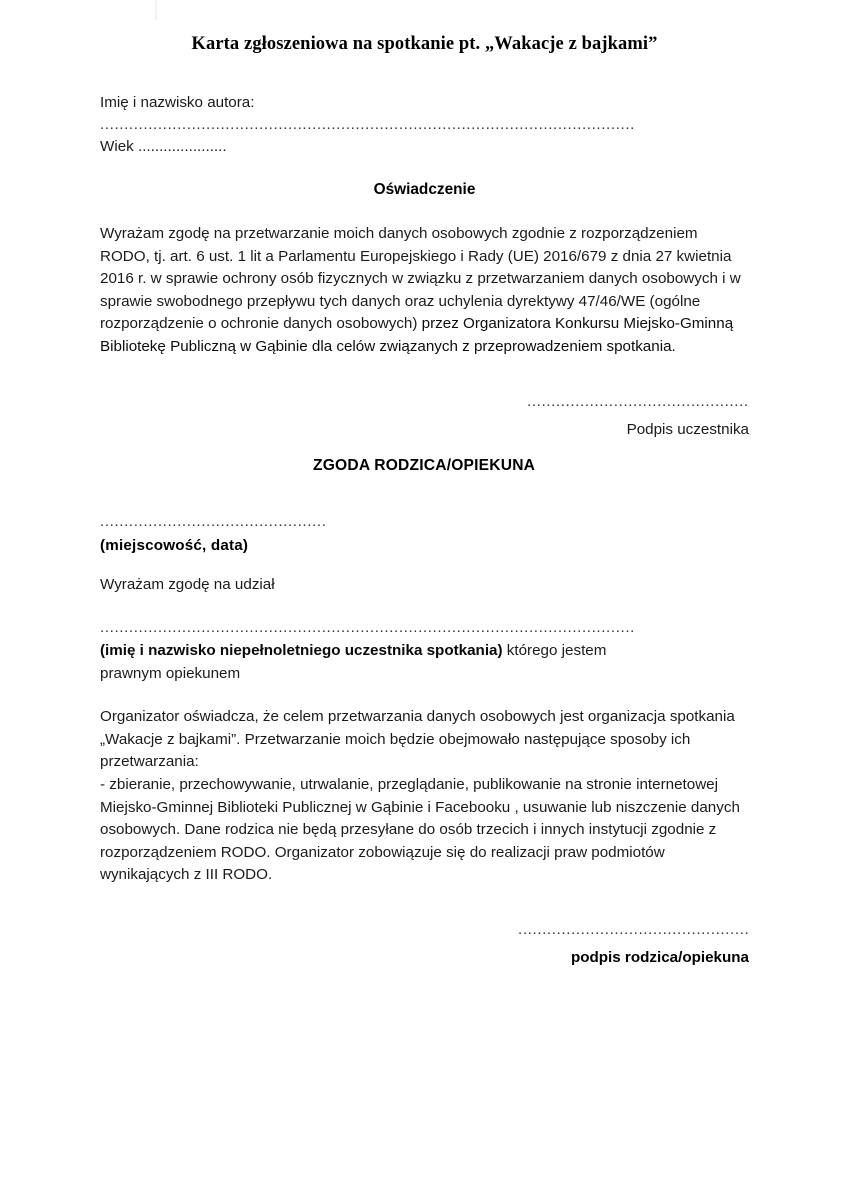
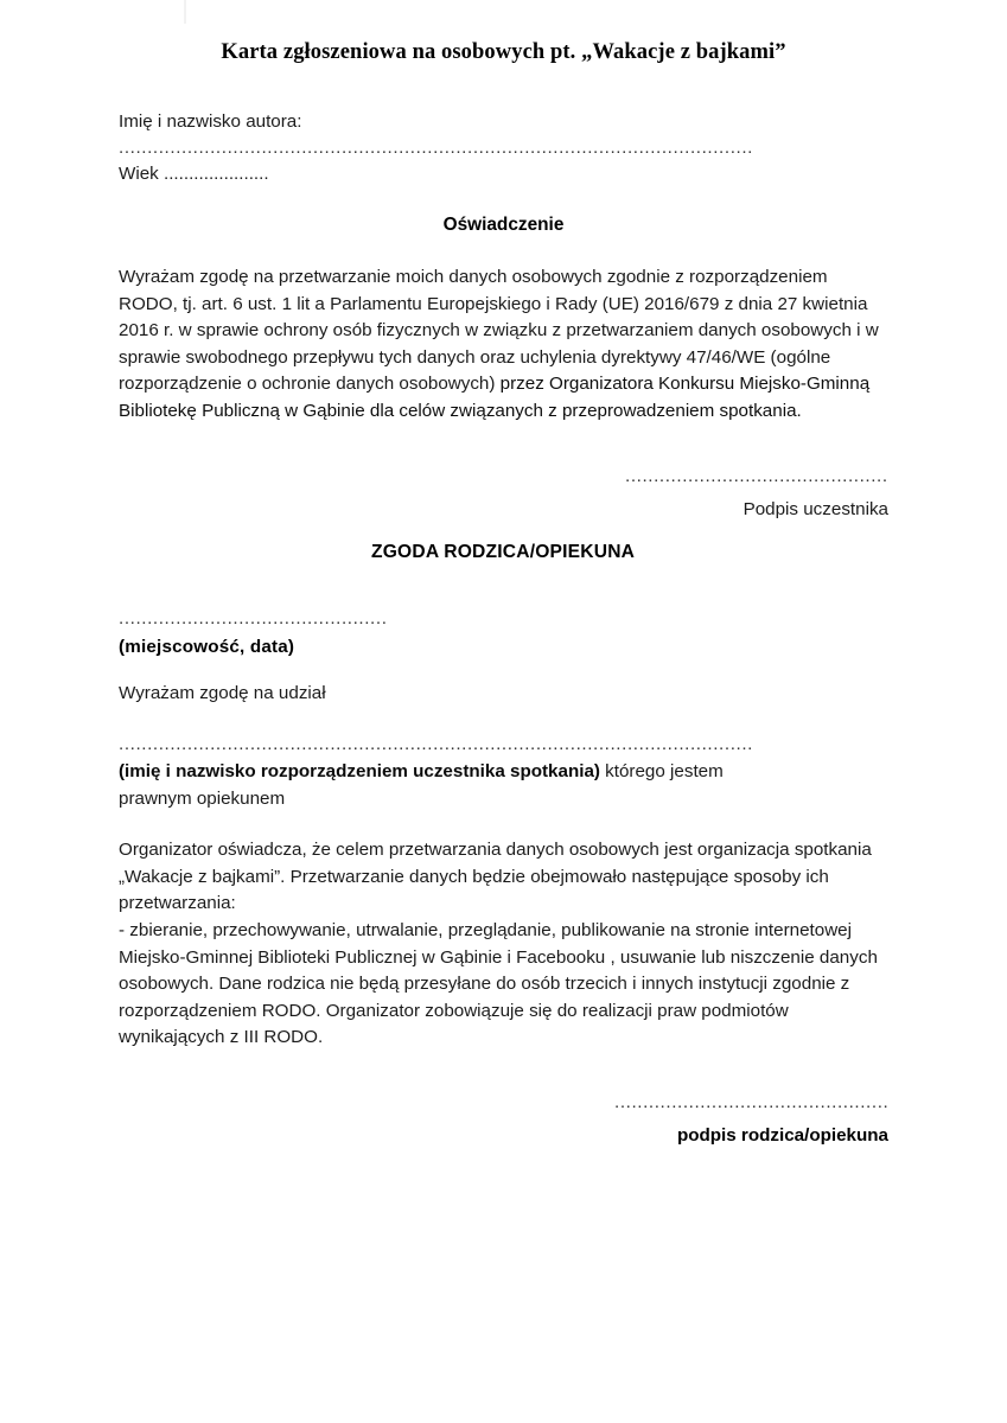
- Karta zgłoszeniowa na spotkanie pt. „Wakacje z bajkami”
+ Karta zgłoszeniowa na osobowych pt. „Wakacje z bajkami”
  Imię i nazwisko autora:
  ...............................................................................................................
  Wiek .....................
  Oświadczenie
  Wyrażam zgodę na przetwarzanie moich danych osobowych zgodnie z rozporządzeniem RODO, tj. art. 6 ust. 1 lit a Parlamentu Europejskiego i Rady (UE) 2016/679 z dnia 27 kwietnia 2016 r. w sprawie ochrony osób fizycznych w związku z przetwarzaniem danych osobowych i w sprawie swobodnego przepływu tych danych oraz uchylenia dyrektywy 47/46/WE (ogólne rozporządzenie o ochronie danych osobowych) przez Organizatora Konkursu Miejsko-Gminną Bibliotekę Publiczną w Gąbinie dla celów związanych z przeprowadzeniem spotkania.
  ..............................................
  Podpis uczestnika
  ZGODA RODZICA/OPIEKUNA
  ...............................................
  (miejscowość, data)
  Wyrażam zgodę na udział
  ...............................................................................................................
- (imię i nazwisko niepełnoletniego uczestnika spotkania) którego jestem
+ (imię i nazwisko rozporządzeniem uczestnika spotkania) którego jestem
  prawnym opiekunem
- Organizator oświadcza, że celem przetwarzania danych osobowych jest organizacja spotkania „Wakacje z bajkami”. Przetwarzanie moich będzie obejmowało następujące sposoby ich przetwarzania:
+ Organizator oświadcza, że celem przetwarzania danych osobowych jest organizacja spotkania „Wakacje z bajkami”. Przetwarzanie danych będzie obejmowało następujące sposoby ich przetwarzania:
  - zbieranie, przechowywanie, utrwalanie, przeglądanie, publikowanie na stronie internetowej Miejsko-Gminnej Biblioteki Publicznej w Gąbinie i Facebooku , usuwanie lub niszczenie danych osobowych. Dane rodzica nie będą przesyłane do osób trzecich i innych instytucji zgodnie z rozporządzeniem RODO. Organizator zobowiązuje się do realizacji praw podmiotów wynikających z III RODO.
  ................................................
  podpis rodzica/opiekuna
